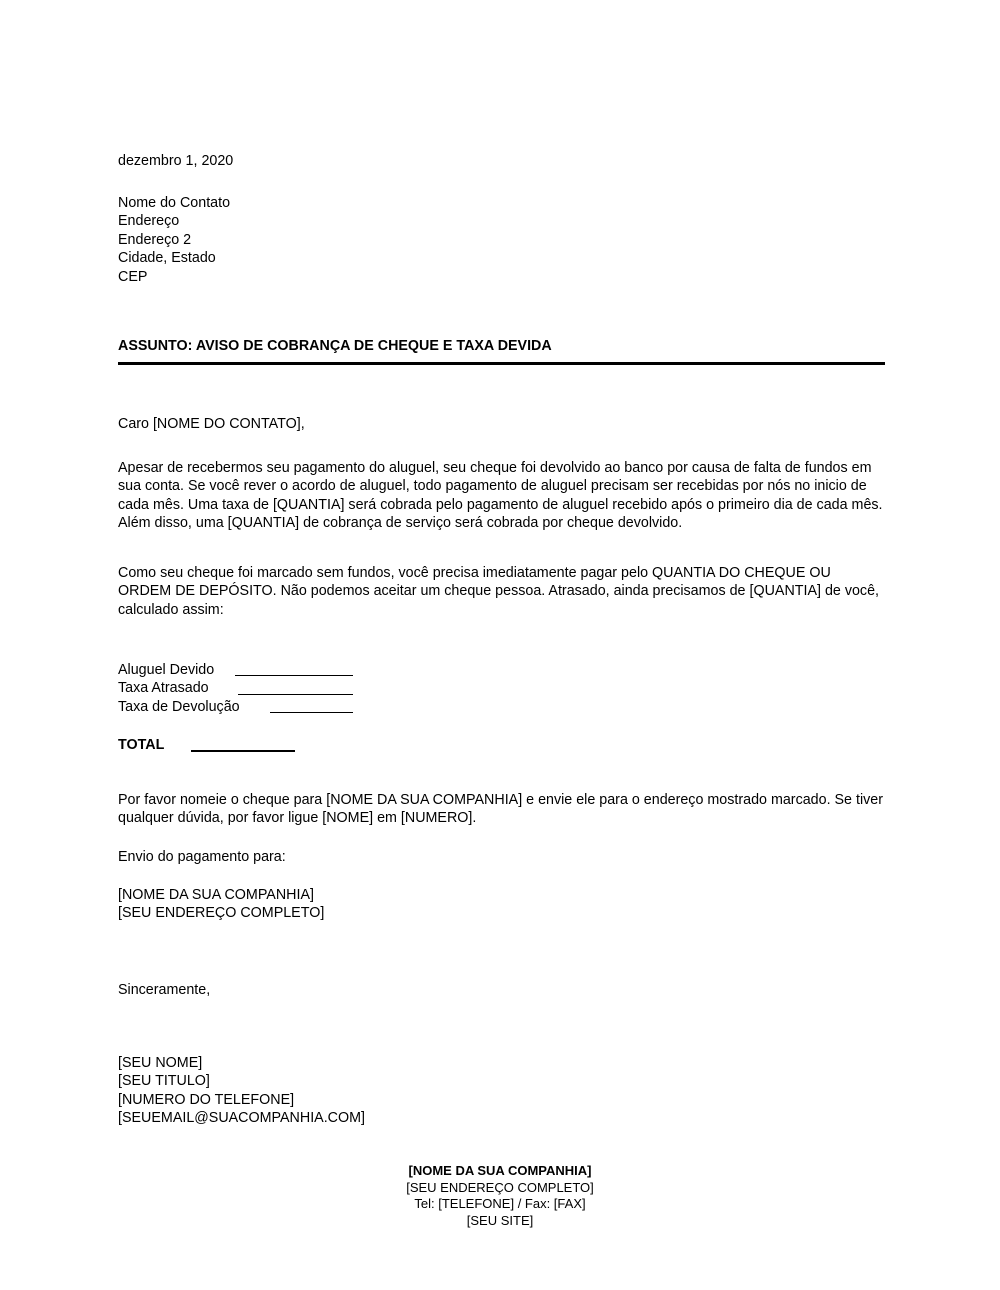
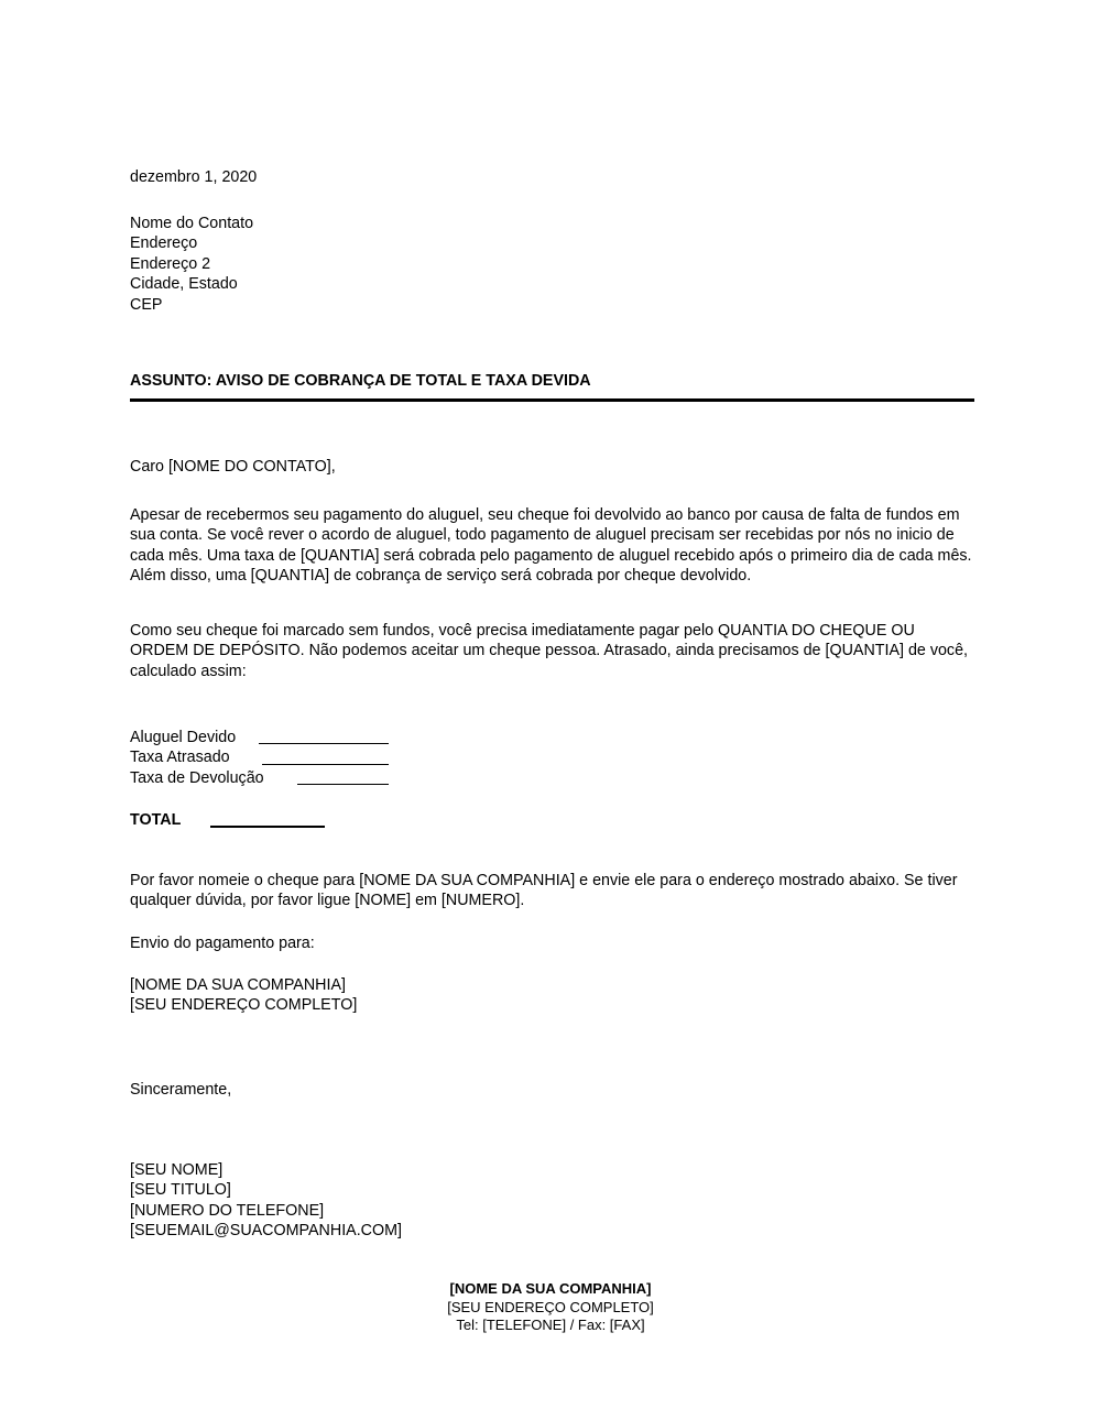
  dezembro 1, 2020
  Nome do Contato
  Endereço
  Endereço 2
  Cidade, Estado
  CEP
- ASSUNTO: AVISO DE COBRANÇA DE CHEQUE E TAXA DEVIDA
+ ASSUNTO: AVISO DE COBRANÇA DE TOTAL E TAXA DEVIDA
  Caro [NOME DO CONTATO],
  Apesar de recebermos seu pagamento do aluguel, seu cheque foi devolvido ao banco por causa de falta de fundos em sua conta. Se você rever o acordo de aluguel, todo pagamento de aluguel precisam ser recebidas por nós no inicio de cada mês. Uma taxa de [QUANTIA] será cobrada pelo pagamento de aluguel recebido após o primeiro dia de cada mês. Além disso, uma [QUANTIA] de cobrança de serviço será cobrada por cheque devolvido.
  Como seu cheque foi marcado sem fundos, você precisa imediatamente pagar pelo QUANTIA DO CHEQUE OU ORDEM DE DEPÓSITO. Não podemos aceitar um cheque pessoa. Atrasado, ainda precisamos de [QUANTIA] de você, calculado assim:
  Aluguel Devido
  Taxa Atrasado
  Taxa de Devolução
  TOTAL
- Por favor nomeie o cheque para [NOME DA SUA COMPANHIA] e envie ele para o endereço mostrado marcado. Se tiver qualquer dúvida, por favor ligue [NOME] em [NUMERO].
+ Por favor nomeie o cheque para [NOME DA SUA COMPANHIA] e envie ele para o endereço mostrado abaixo. Se tiver qualquer dúvida, por favor ligue [NOME] em [NUMERO].
  Envio do pagamento para:
  [NOME DA SUA COMPANHIA]
  [SEU ENDEREÇO COMPLETO]
  Sinceramente,
  [SEU NOME]
  [SEU TITULO]
  [NUMERO DO TELEFONE]
  [SEUEMAIL@SUACOMPANHIA.COM]
  [NOME DA SUA COMPANHIA]
  [SEU ENDEREÇO COMPLETO]
  Tel: [TELEFONE] / Fax: [FAX]
- [SEU SITE]
